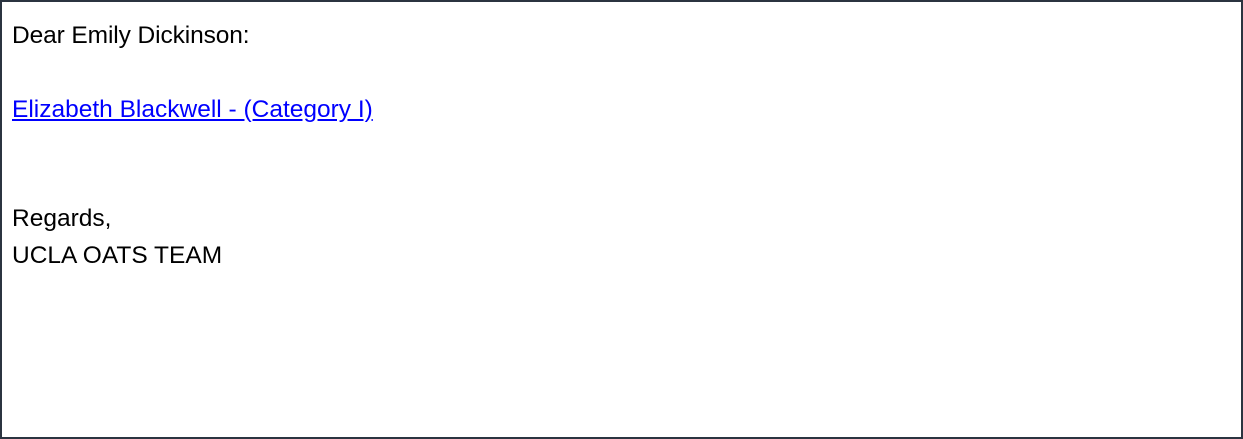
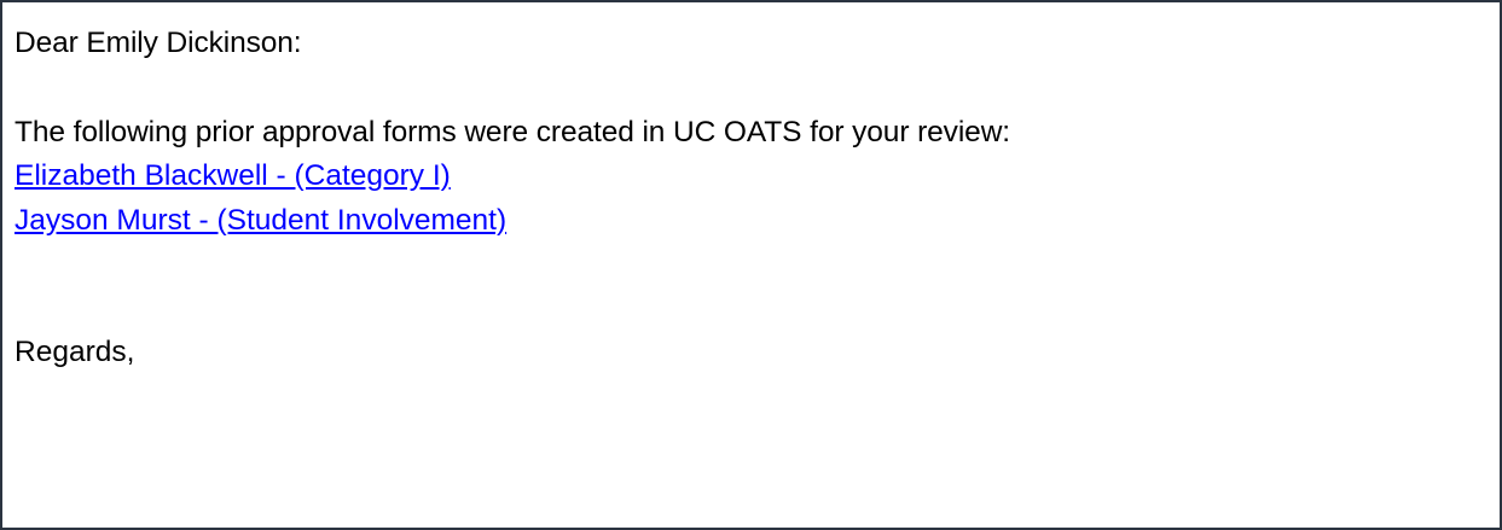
  Dear Emily Dickinson:
+ The following prior approval forms were created in UC OATS for your review:
  Elizabeth Blackwell - (Category I)
+ Jayson Murst - (Student Involvement)
  Regards,
- UCLA OATS TEAM
